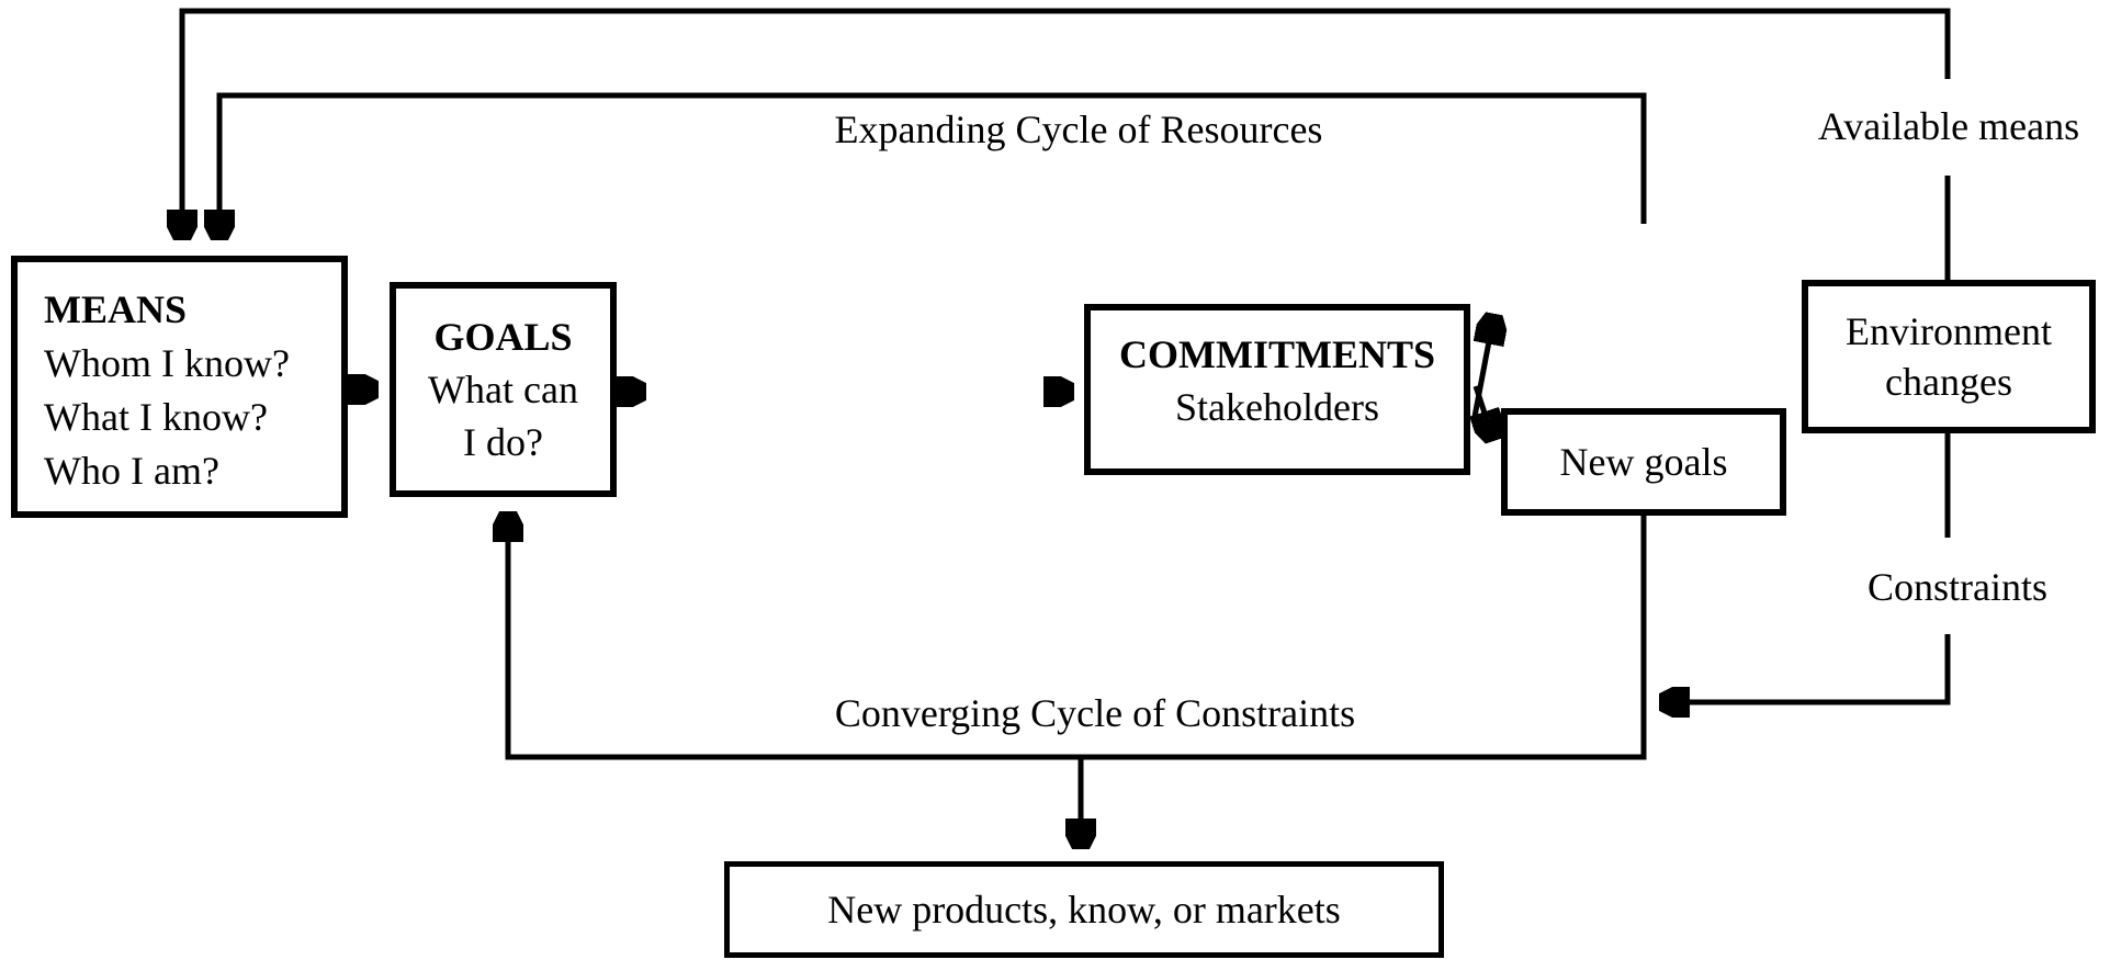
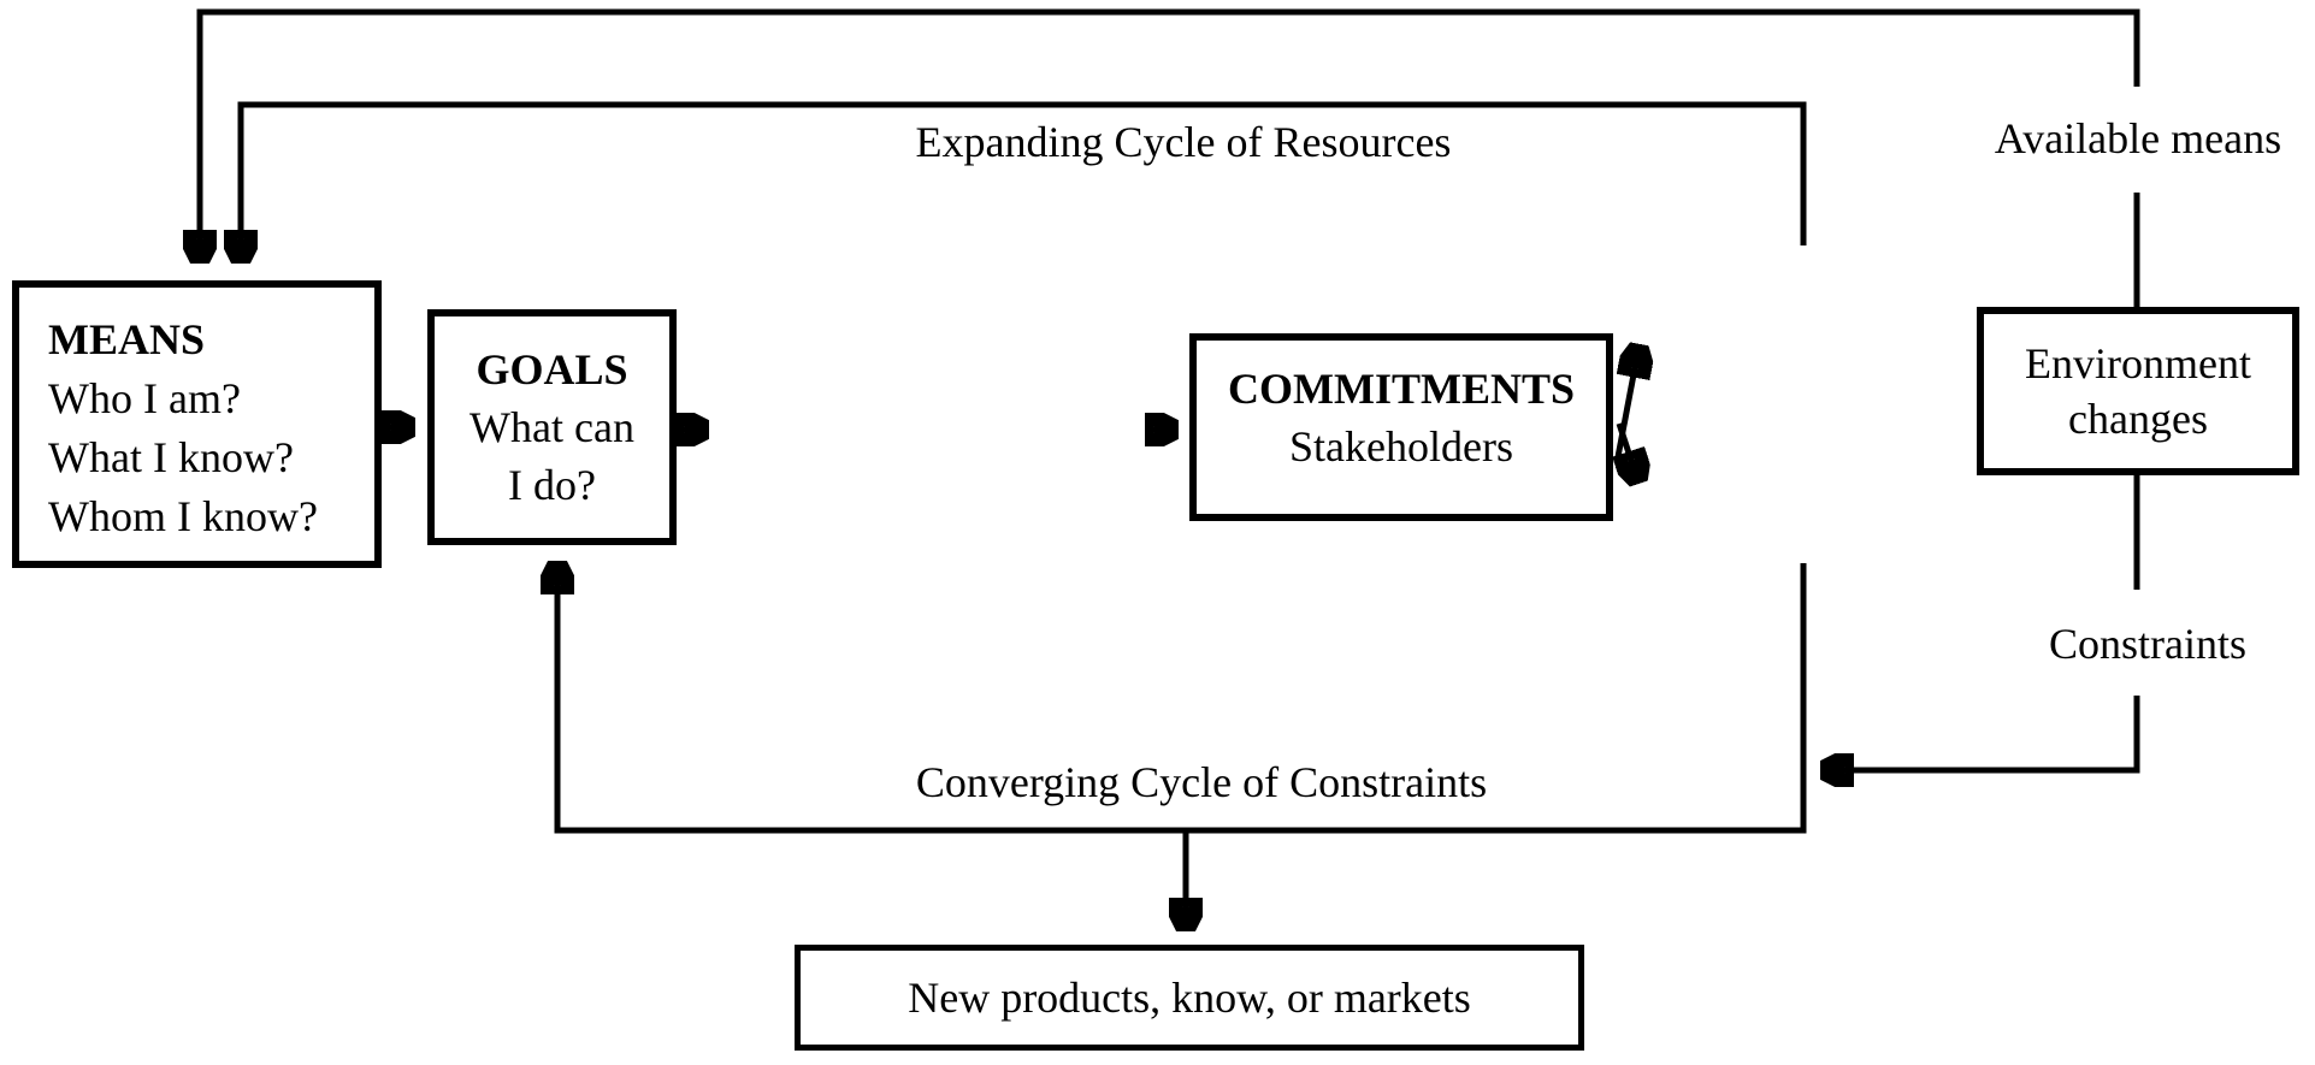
  MEANS
- Whom I know?
+ Who I am?
  What I know?
- Who I am?
+ Whom I know?
  GOALS
  What can
  I do?
  COMMITMENTS
  Stakeholders
- New goals
  Environment
  changes
  New products, know, or markets
  Expanding Cycle of Resources
  Available means
  Constraints
  Converging Cycle of Constraints
